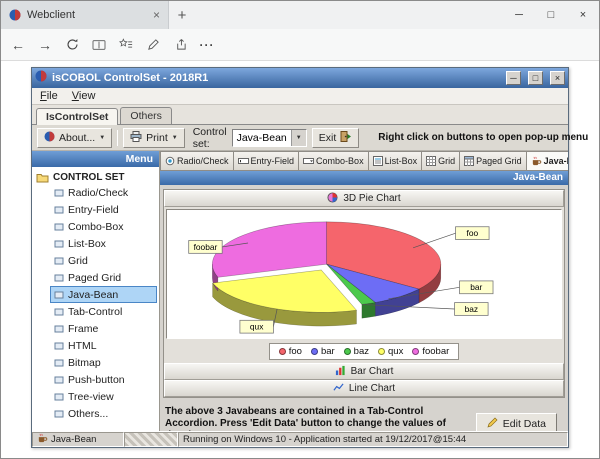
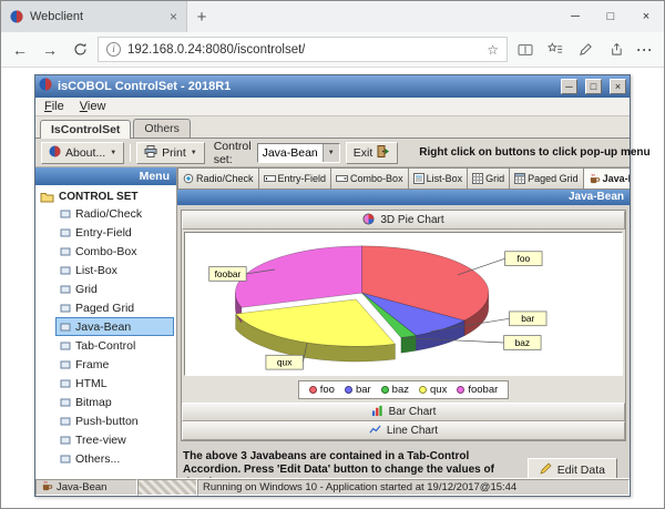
  Webclient
  ×
  +
  ─
  □
  ×
  ←
  →
+ i
+ 192.168.0.24:8080/iscontrolset/
+ ☆
  ···
  isCOBOL ControlSet - 2018R1
  ─
  □
  ×
  File
  View
  IsControlSet
  Others
  About...
  Print
  Control set:
  Java-Bean
  Exit
- Right click on buttons to open pop-up menu
+ Right click on buttons to click pop-up menu
  Menu
  CONTROL SET
  Radio/Check
  Entry-Field
  Combo-Box
  List-Box
  Grid
  Paged Grid
  Java-Bean
  Tab-Control
  Frame
  HTML
  Bitmap
  Push-button
  Tree-view
  Others...
  Radio/Check
  Entry-Field
  Combo-Box
  List-Box
  Grid
  Paged Grid
  Java-Bean
  3D Pie Chart
  foo
  bar
  baz
  qux
  foobar
  foo
  bar
  baz
  qux
  foobar
  Bar Chart
  Line Chart
  The above 3 Javabeans are contained in a Tab-Control Accordion. Press 'Edit Data' button to change the values of
  Edit Data
  Java-Bean
  Running on Windows 10 - Application started at 19/12/2017@15:44
